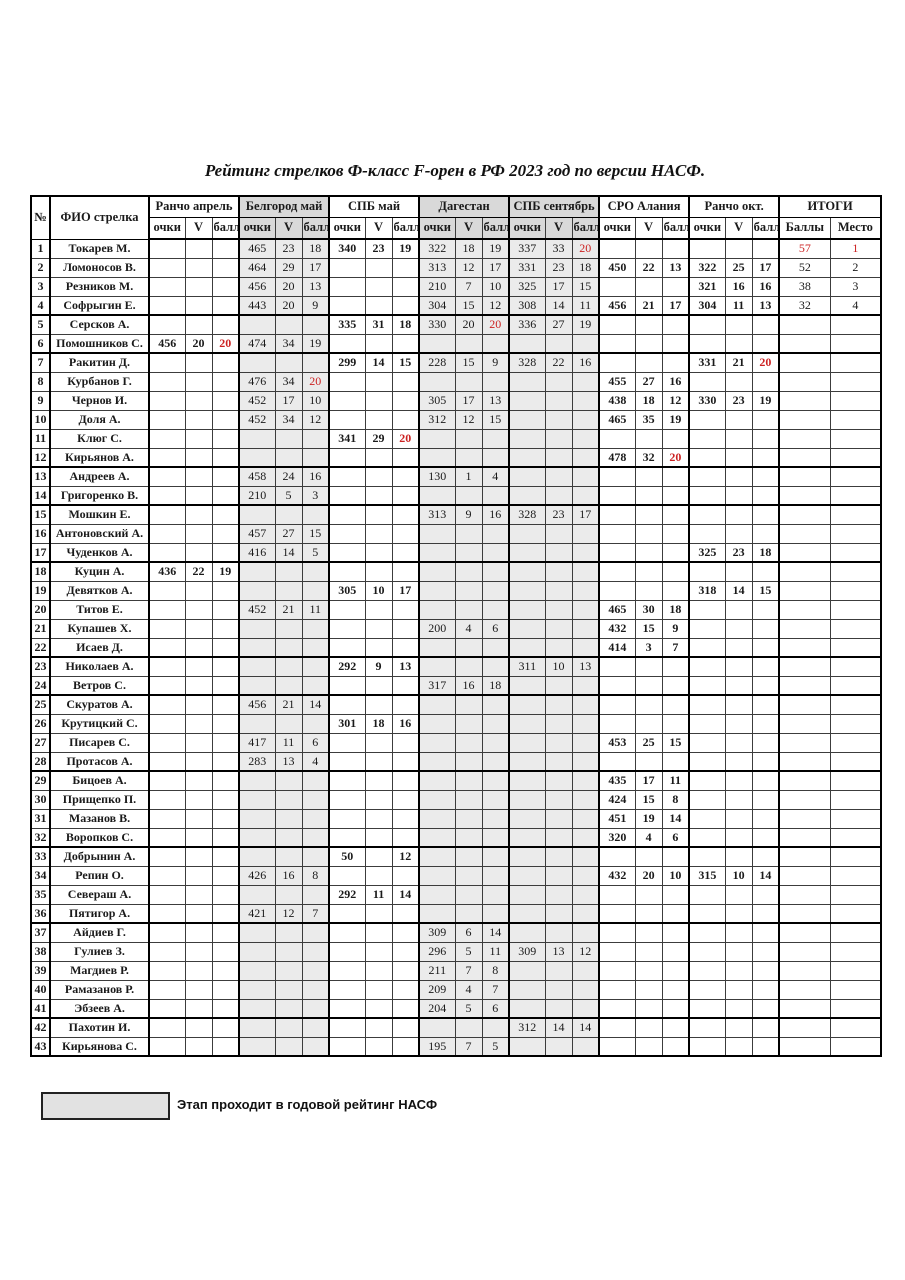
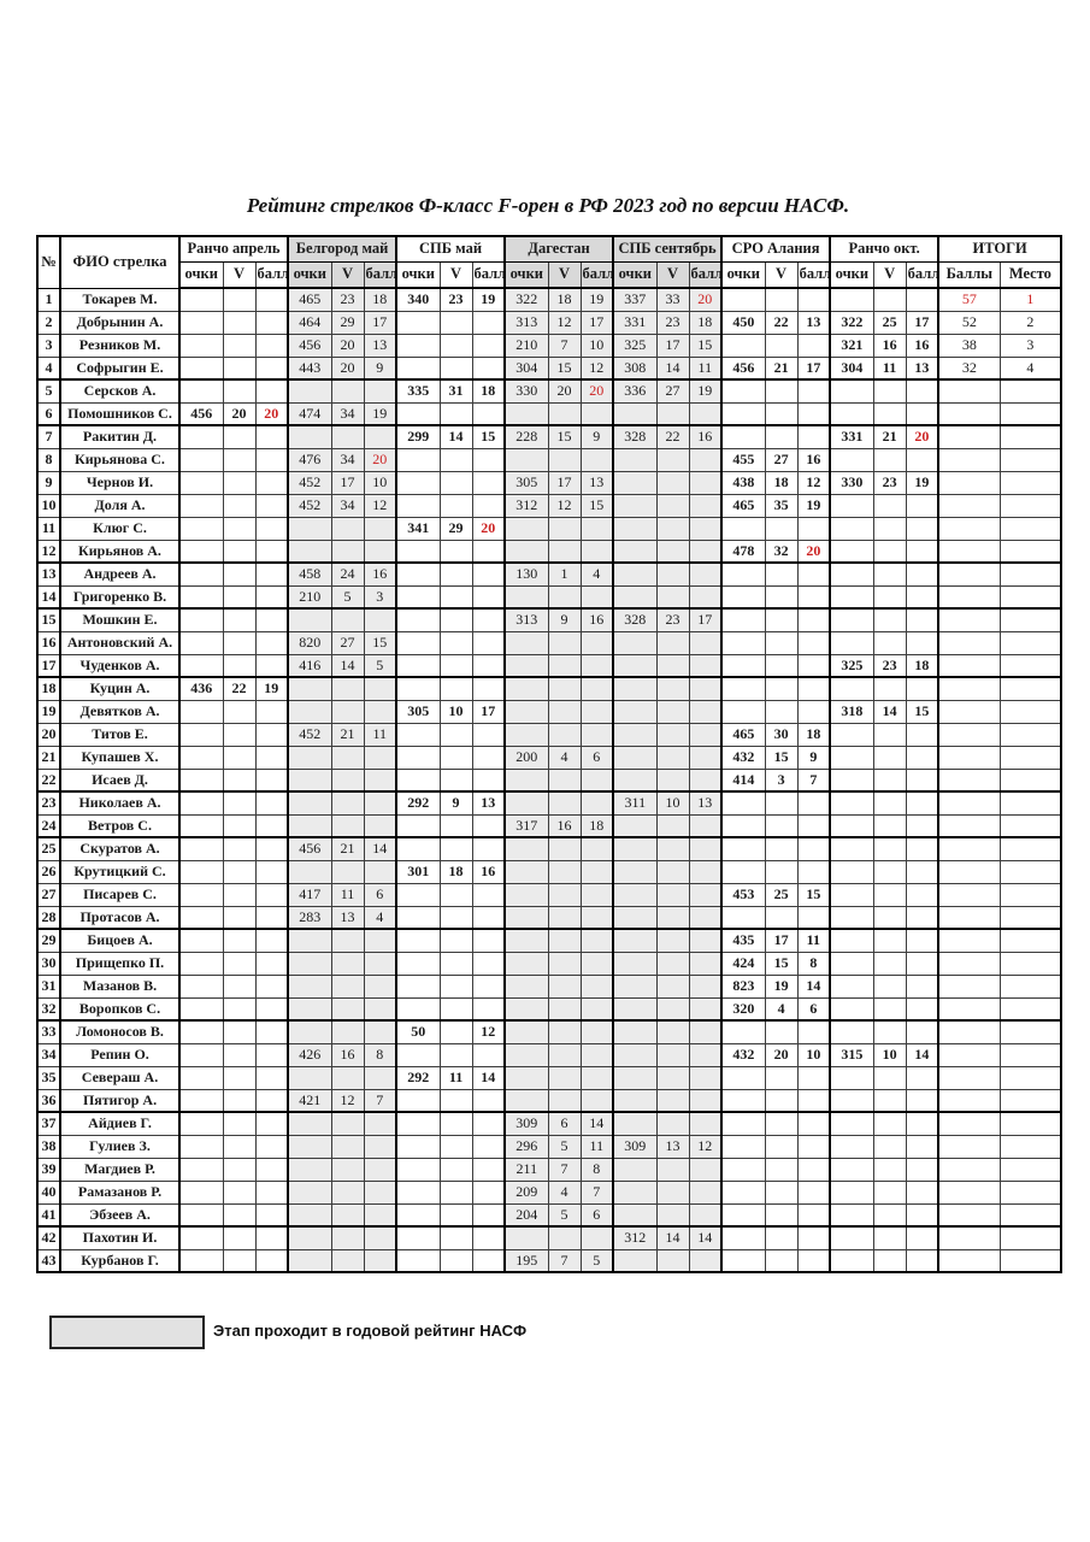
  Рейтинг стрелков Ф-класс F-орен в РФ 2023 год по версии НАСФ.
  №	ФИО стрелка	Ранчо апрель	Белгород май	СПБ май	Дагестан	СПБ сентябрь	СРО Алания	Ранчо окт.	ИТОГИ
  очки	V	балл	очки	V	балл	очки	V	балл	очки	V	балл	очки	V	балл	очки	V	балл	очки	V	балл	Баллы	Место
  1	Токарев М.				465	23	18	340	23	19	322	18	19	337	33	20							57	1
- 2	Ломоносов В.				464	29	17				313	12	17	331	23	18	450	22	13	322	25	17	52	2
+ 2	Добрынин А.				464	29	17				313	12	17	331	23	18	450	22	13	322	25	17	52	2
  3	Резников М.				456	20	13				210	7	10	325	17	15				321	16	16	38	3
  4	Софрыгин Е.				443	20	9				304	15	12	308	14	11	456	21	17	304	11	13	32	4
  5	Серсков А.							335	31	18	330	20	20	336	27	19
  6	Помошников С.	456	20	20	474	34	19
  7	Ракитин Д.							299	14	15	228	15	9	328	22	16				331	21	20
- 8	Курбанов Г.				476	34	20										455	27	16
+ 8	Кирьянова С.				476	34	20										455	27	16
  9	Чернов И.				452	17	10				305	17	13				438	18	12	330	23	19
  10	Доля А.				452	34	12				312	12	15				465	35	19
  11	Клюг С.							341	29	20
  12	Кирьянов А.																478	32	20
  13	Андреев А.				458	24	16				130	1	4
  14	Григоренко В.				210	5	3
  15	Мошкин Е.										313	9	16	328	23	17
- 16	Антоновский А.				457	27	15
+ 16	Антоновский А.				820	27	15
  17	Чуденков А.				416	14	5													325	23	18
  18	Куцин А.	436	22	19
  19	Девятков А.							305	10	17										318	14	15
  20	Титов Е.				452	21	11										465	30	18
  21	Купашев Х.										200	4	6				432	15	9
  22	Исаев Д.																414	3	7
  23	Николаев А.							292	9	13				311	10	13
  24	Ветров С.										317	16	18
  25	Скуратов А.				456	21	14
  26	Крутицкий С.							301	18	16
  27	Писарев С.				417	11	6										453	25	15
  28	Протасов А.				283	13	4
  29	Бицоев А.																435	17	11
  30	Прищепко П.																424	15	8
- 31	Мазанов В.																451	19	14
+ 31	Мазанов В.																823	19	14
  32	Воропков С.																320	4	6
- 33	Добрынин А.							50		12
+ 33	Ломоносов В.							50		12
  34	Репин О.				426	16	8										432	20	10	315	10	14
  35	Севераш А.							292	11	14
  36	Пятигор А.				421	12	7
  37	Айдиев Г.										309	6	14
  38	Гулиев З.										296	5	11	309	13	12
  39	Магдиев Р.										211	7	8
  40	Рамазанов Р.										209	4	7
  41	Эбзеев А.										204	5	6
  42	Пахотин И.													312	14	14
- 43	Кирьянова С.										195	7	5
+ 43	Курбанов Г.										195	7	5
  Этап проходит в годовой рейтинг НАСФ
